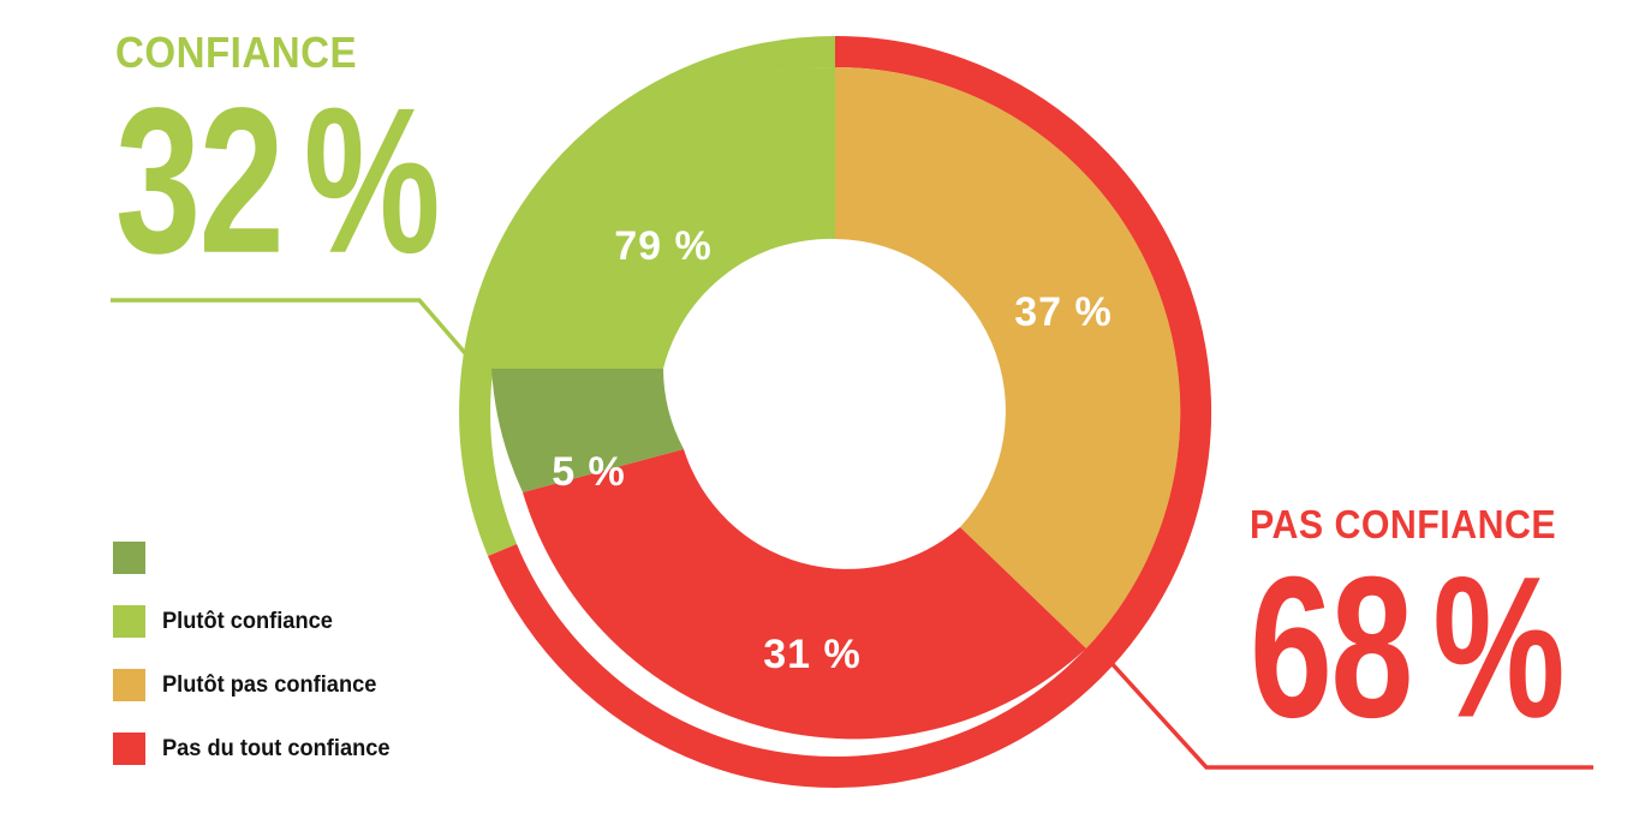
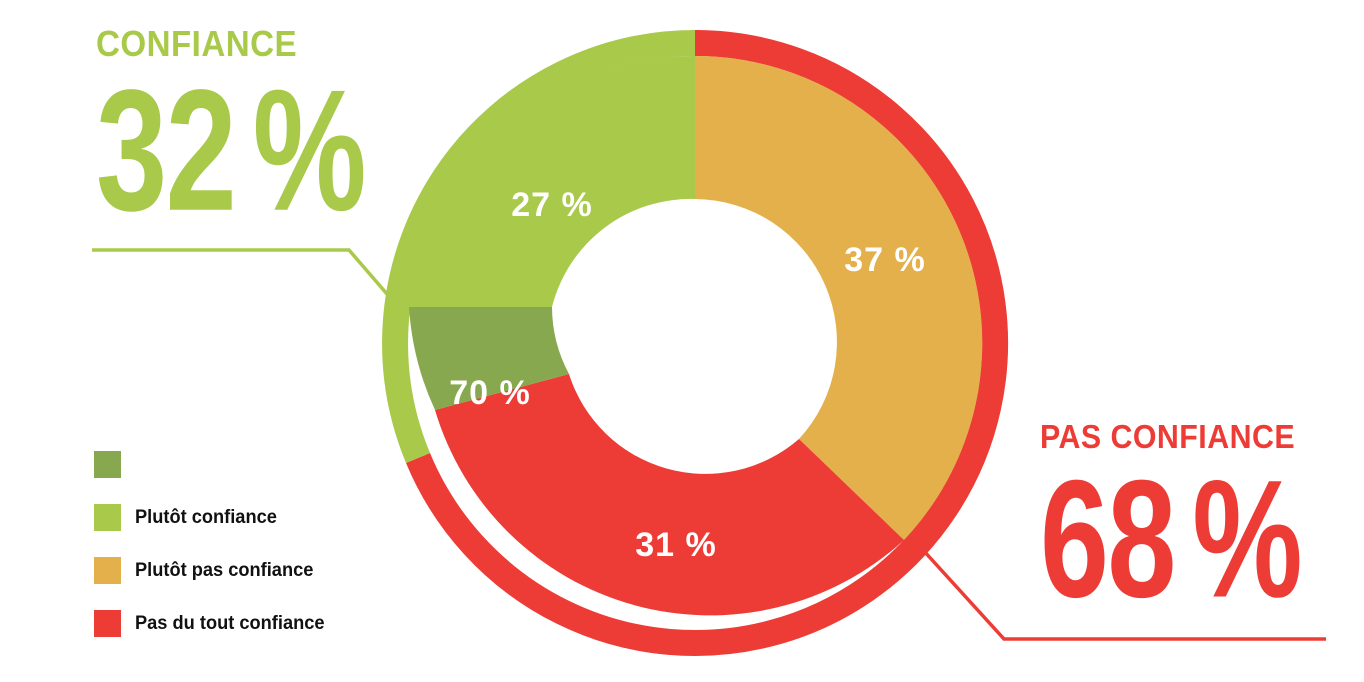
  CONFIANCE
  32%
  PAS CONFIANCE
  68%
  Plutôt confiance
  Plutôt pas confiance
  Pas du tout confiance
- 79 %
+ 27 %
  37 %
  31 %
- 5 %
+ 70 %
